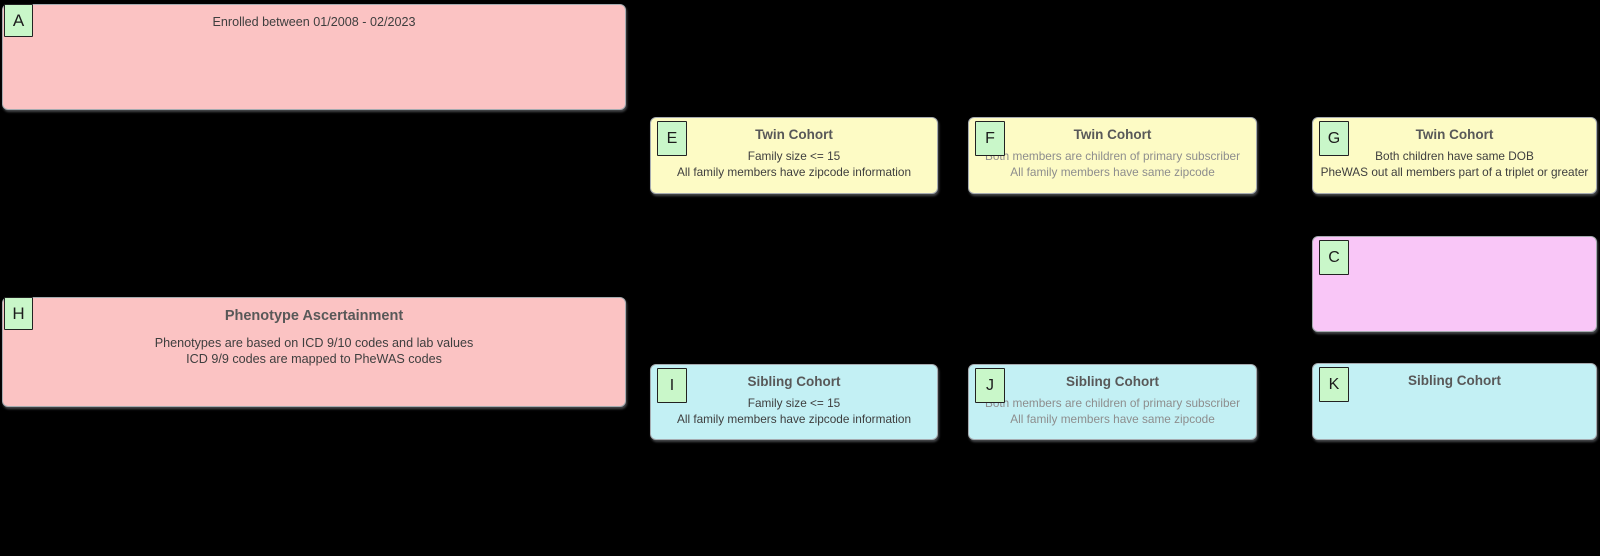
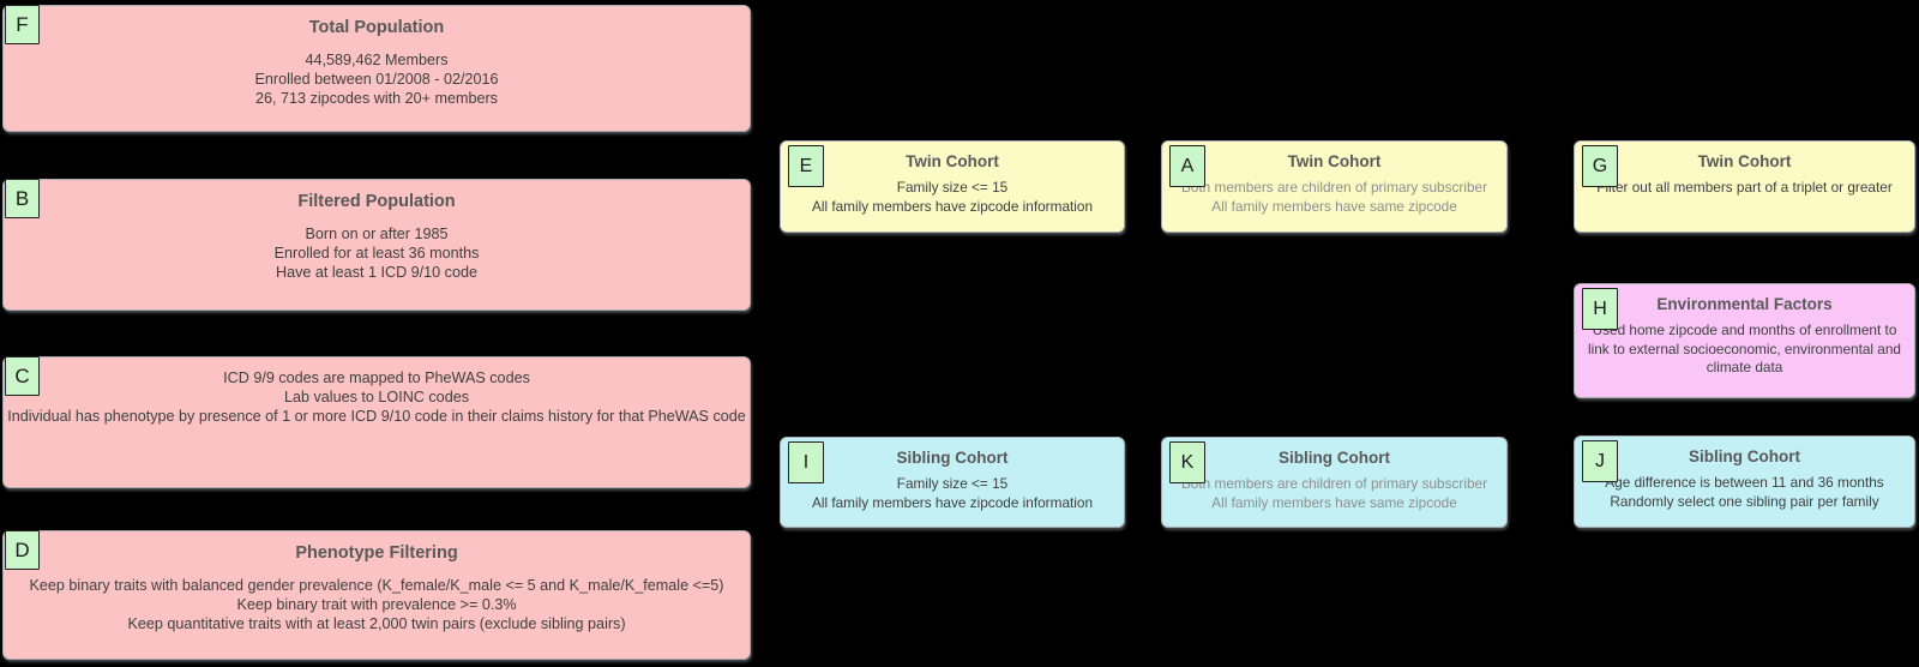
- A
+ F
+ Total Population
+ 44,589,462 Members
- Enrolled between 01/2008 - 02/2023
+ Enrolled between 01/2008 - 02/2016
+ 26, 713 zipcodes with 20+ members
+ B
+ Filtered Population
+ Born on or after 1985
+ Enrolled for at least 36 months
+ Have at least 1 ICD 9/10 code
- H
+ C
- Phenotype Ascertainment
- Phenotypes are based on ICD 9/10 codes and lab values
  ICD 9/9 codes are mapped to PheWAS codes
+ Lab values to LOINC codes
+ Individual has phenotype by presence of 1 or more ICD 9/10 code in their claims history for that PheWAS code
+ D
+ Phenotype Filtering
+ Keep binary traits with balanced gender prevalence (K_female/K_male <= 5 and K_male/K_female <=5)
+ Keep binary trait with prevalence >= 0.3%
+ Keep quantitative traits with at least 2,000 twin pairs (exclude sibling pairs)
  E
  Twin Cohort
  Family size <= 15
  All family members have zipcode information
- F
+ A
  Twin Cohort
  Both members are children of primary subscriber
  All family members have same zipcode
  G
  Twin Cohort
- Both children have same DOB
- PheWAS out all members part of a triplet or greater
+ Filter out all members part of a triplet or greater
- C
+ H
+ Environmental Factors
+ Used home zipcode and months of enrollment to link to external socioeconomic, environmental and climate data
  I
  Sibling Cohort
  Family size <= 15
  All family members have zipcode information
- J
+ K
  Sibling Cohort
  Both members are children of primary subscriber
  All family members have same zipcode
- K
+ J
  Sibling Cohort
+ Age difference is between 11 and 36 months
+ Randomly select one sibling pair per family
